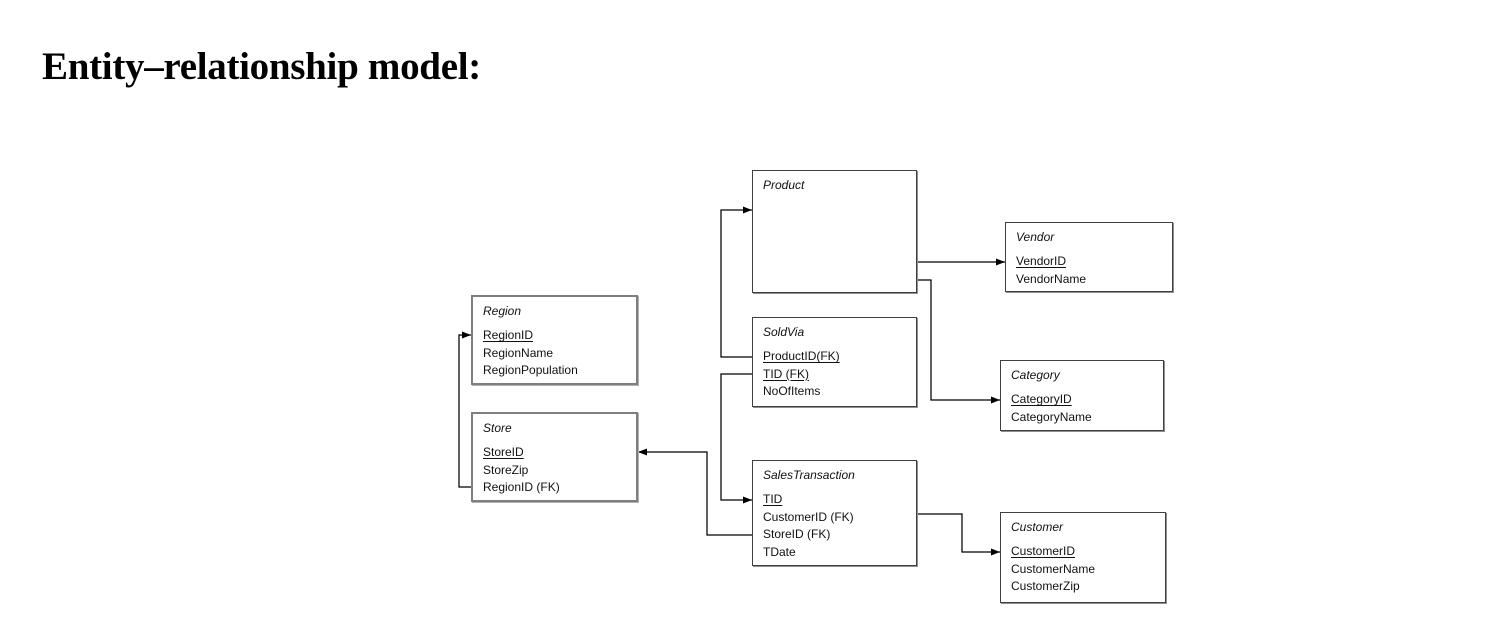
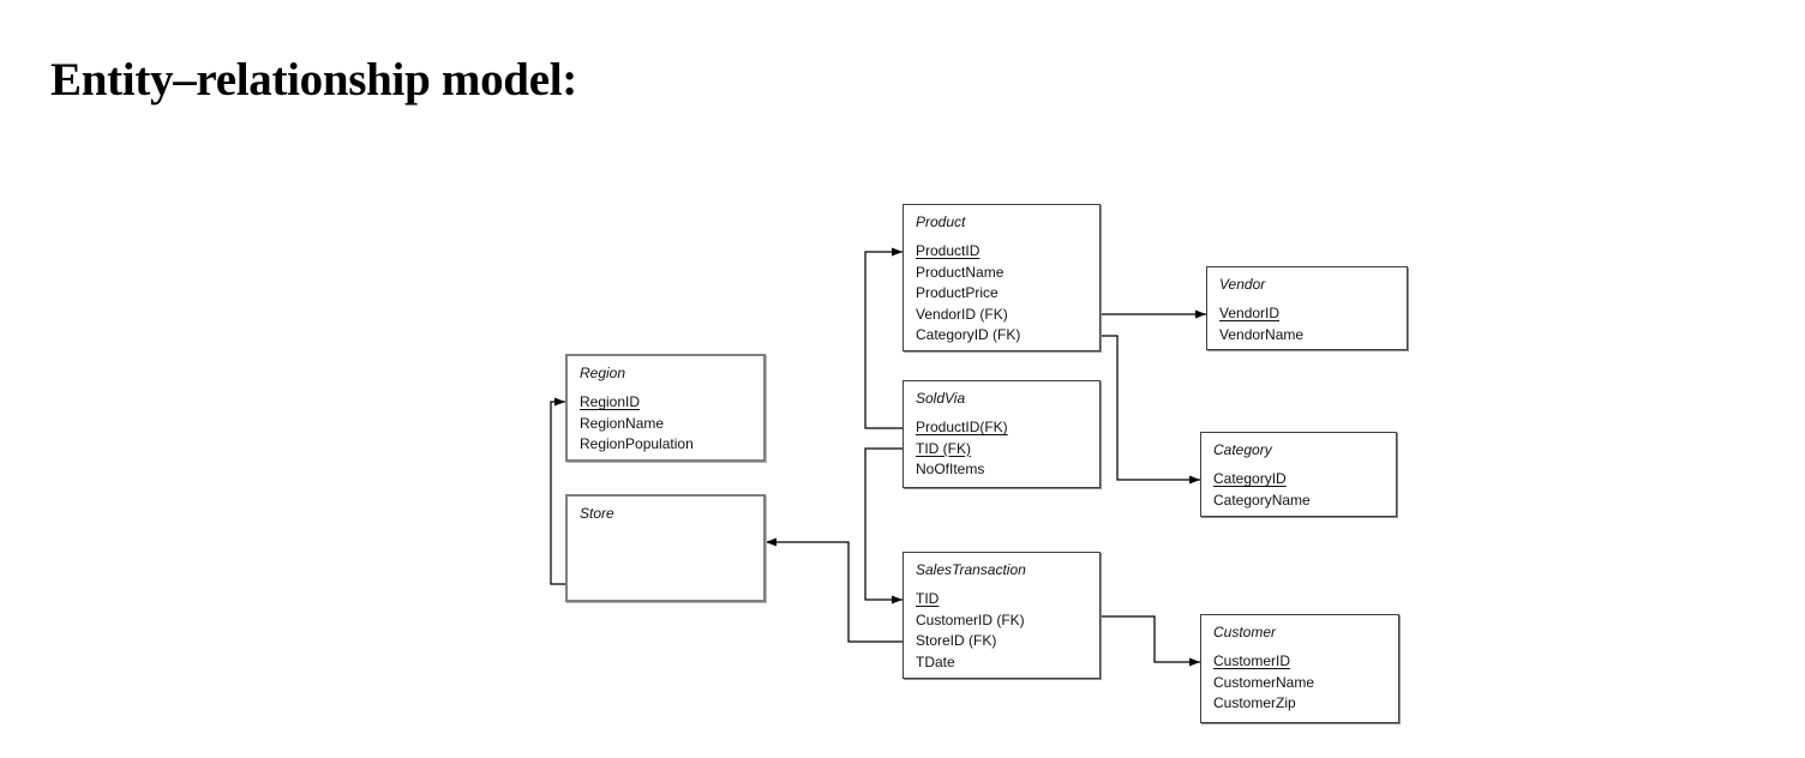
  Entity–relationship model:
  Region
  RegionID
  RegionName
  RegionPopulation
  Store
- StoreID
- StoreZip
- RegionID (FK)
  Product
+ ProductID
+ ProductName
+ ProductPrice
+ VendorID (FK)
+ CategoryID (FK)
  SoldVia
  ProductID(FK)
  TID (FK)
  NoOfItems
  SalesTransaction
  TID
  CustomerID (FK)
  StoreID (FK)
  TDate
  Vendor
  VendorID
  VendorName
  Category
  CategoryID
  CategoryName
  Customer
  CustomerID
  CustomerName
  CustomerZip
